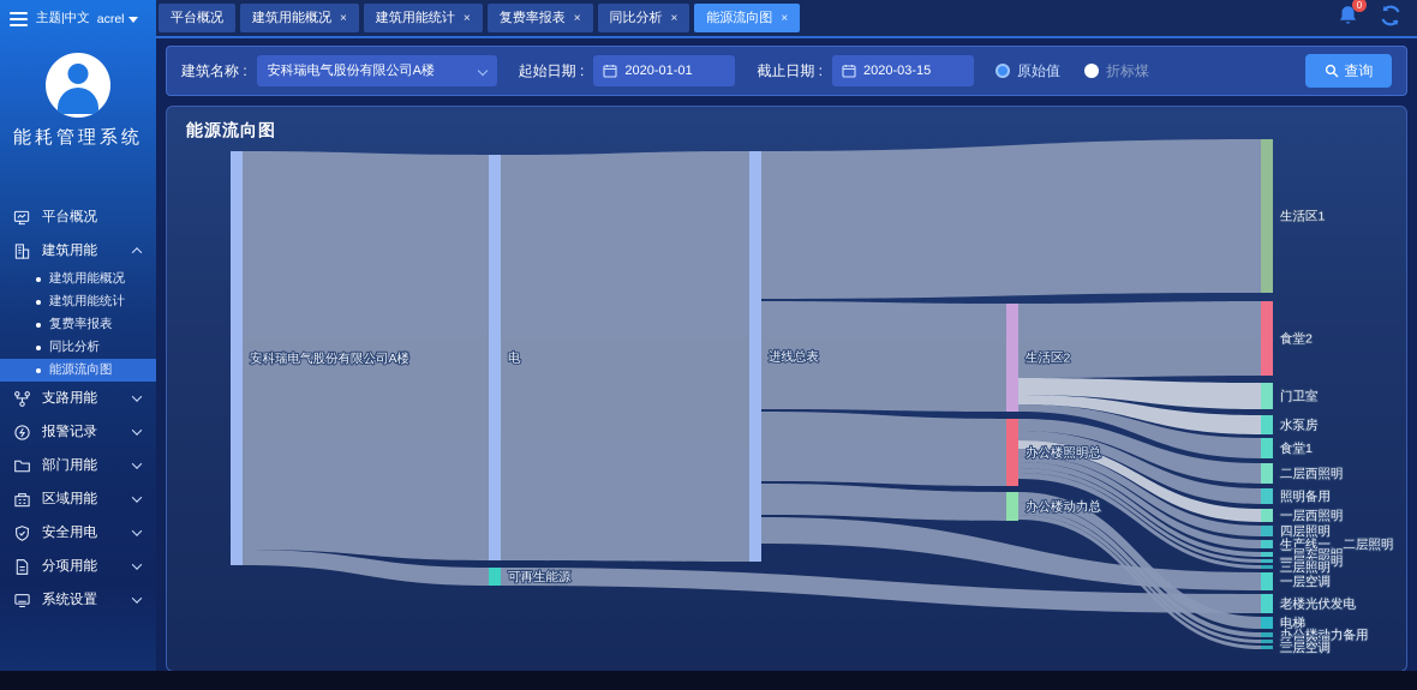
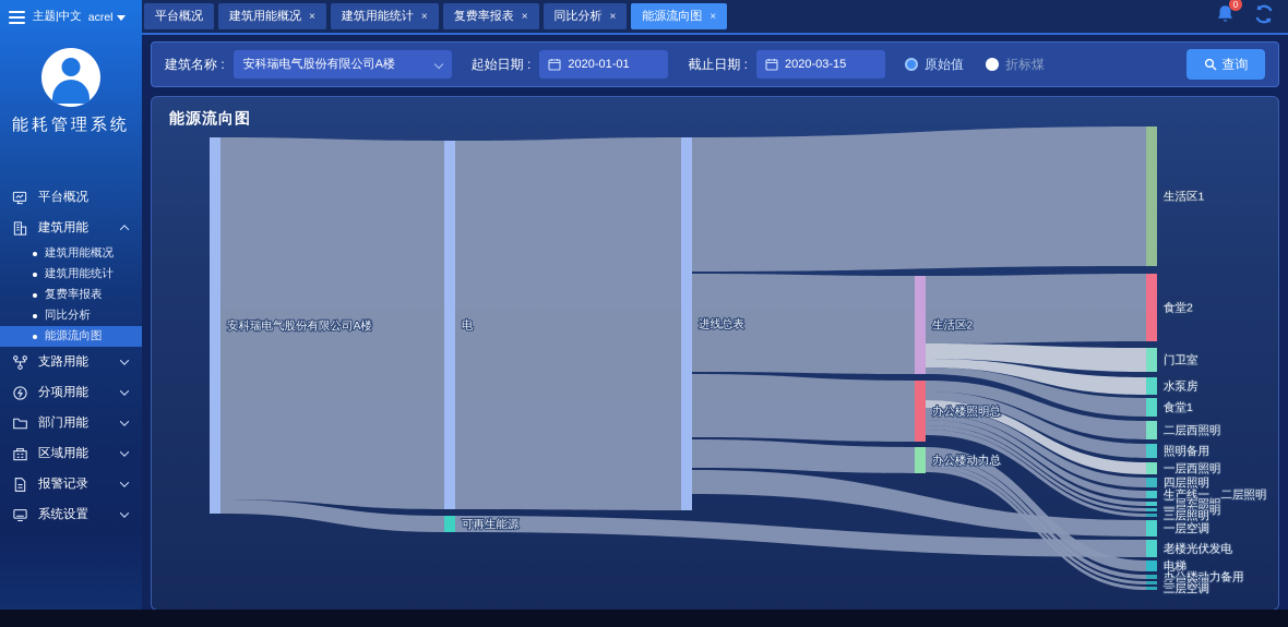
  主题|中文
  acrel
  能耗管理系统
  平台概况
  建筑用能
  建筑用能概况
  建筑用能统计
  复费率报表
  同比分析
  能源流向图
  支路用能
- 报警记录
+ 分项用能
  部门用能
  区域用能
- 安全用电
- 分项用能
+ 报警记录
  系统设置
  平台概况
  建筑用能概况
  ×
  建筑用能统计
  ×
  复费率报表
  ×
  同比分析
  ×
  能源流向图
  ×
  0
  建筑名称 :
  安科瑞电气股份有限公司A楼
  起始日期 :
  2020-01-01
  截止日期 :
  2020-03-15
  原始值
  折标煤
  查询
  能源流向图
  安科瑞电气股份有限公司A楼
  电
  可再生能源
  进线总表
  生活区2
  办公楼照明总
  办公楼动力总
  生活区1
  食堂2
  门卫室
  水泵房
  食堂1
  二层西照明
  照明备用
  一层西照明
  四层照明
  生产线一、二层照明
  二层东照明
  一层东照明
  三层照明
  一层空调
  老楼光伏发电
  电梯
  办公楼动力备用
  二层空调
  三层空调
